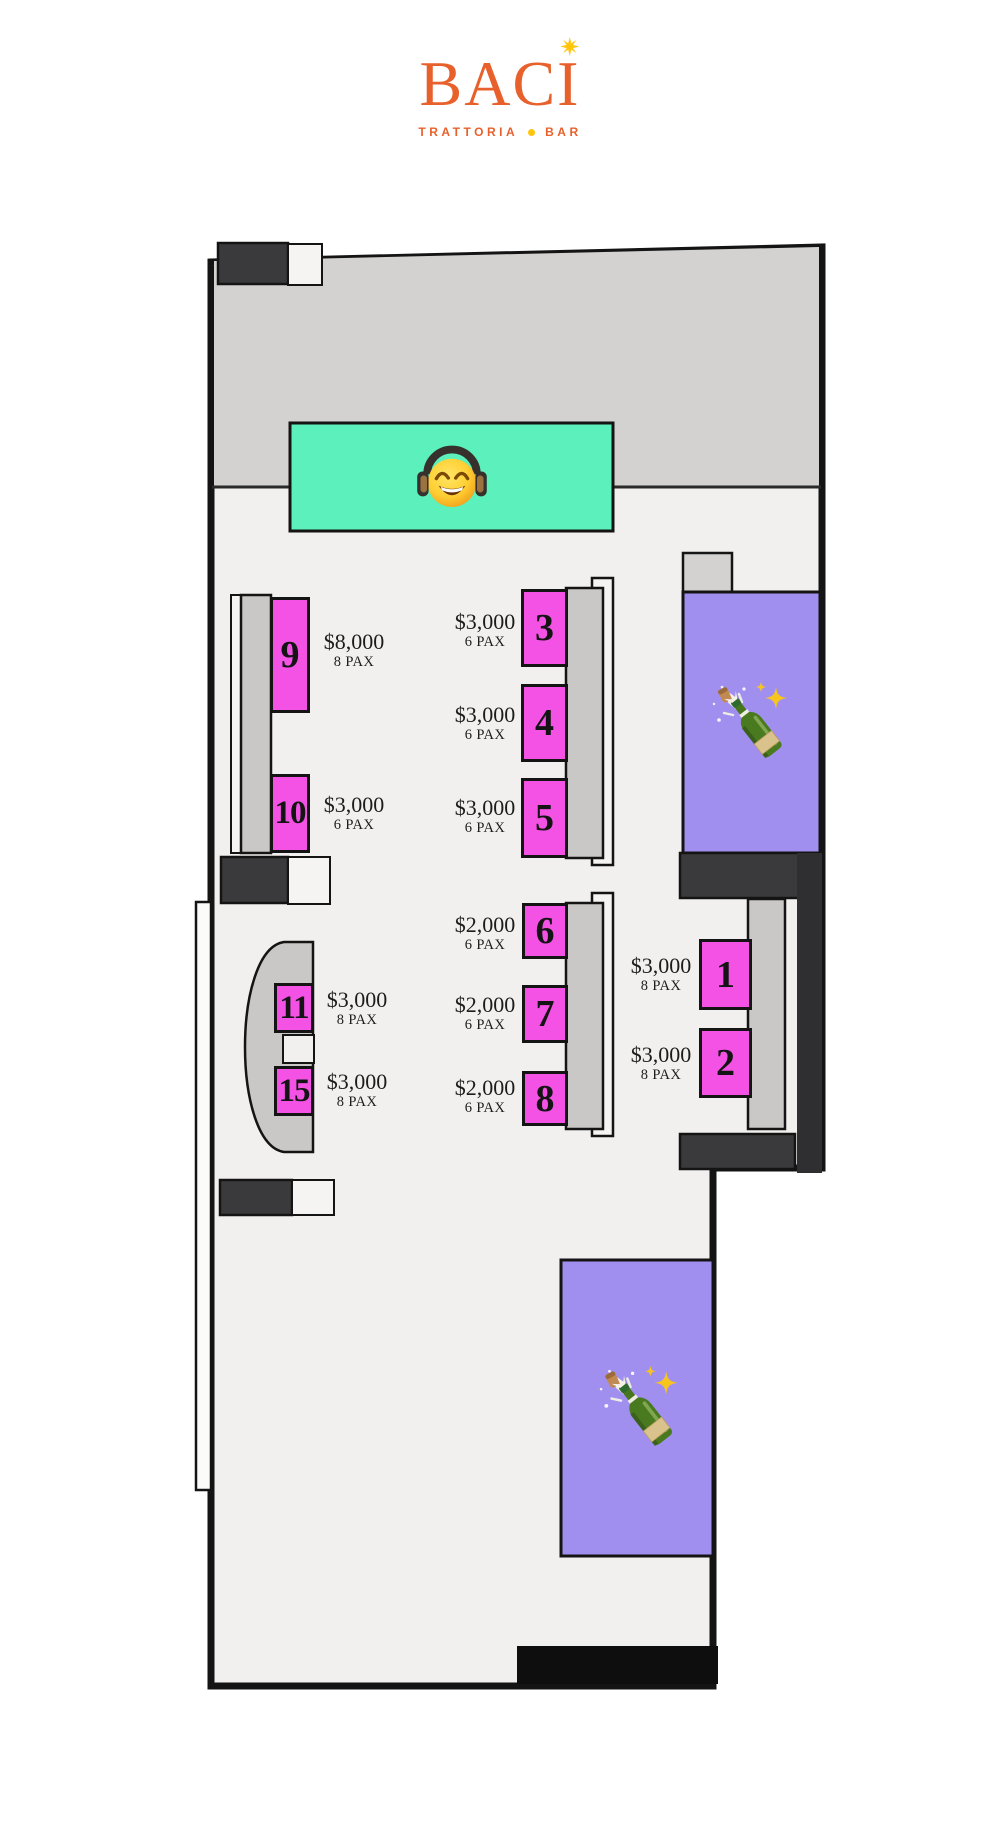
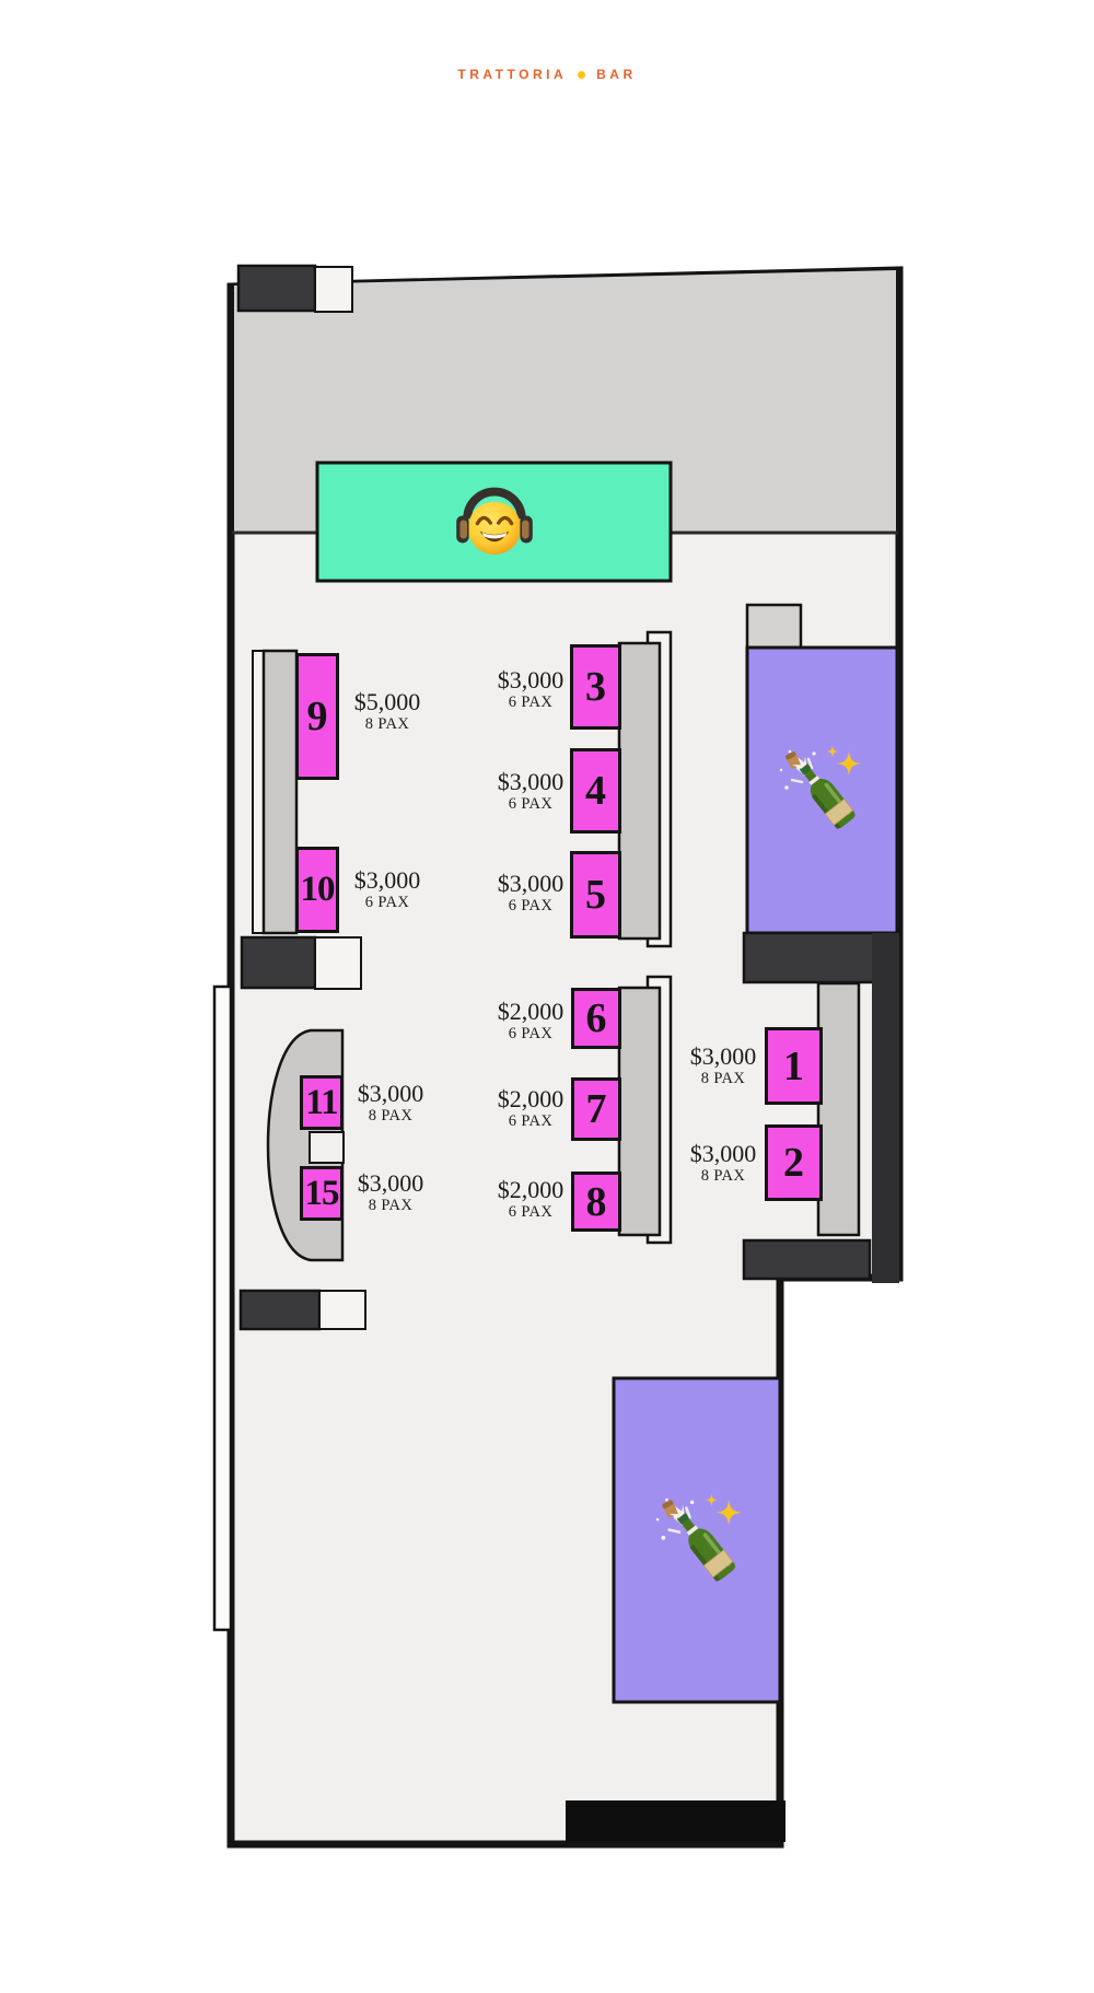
- BACI
  TRATTORIA BAR
  9
  10
  3
  4
  5
  6
  7
  8
  1
  2
  11
  15
- $8,000
+ $5,000
  8 PAX
  $3,000
  6 PAX
  $3,000
  6 PAX
  $3,000
  6 PAX
  $3,000
  6 PAX
  $2,000
  6 PAX
  $2,000
  6 PAX
  $2,000
  6 PAX
  $3,000
  8 PAX
  $3,000
  8 PAX
  $3,000
  8 PAX
  $3,000
  8 PAX
